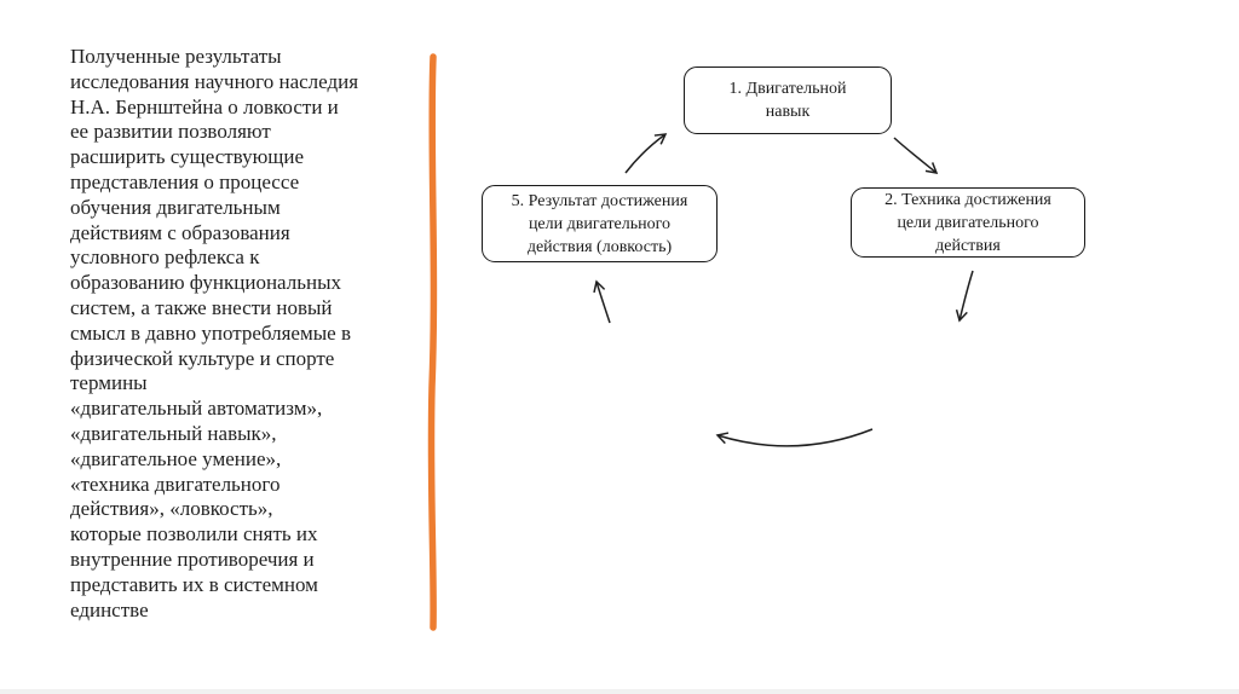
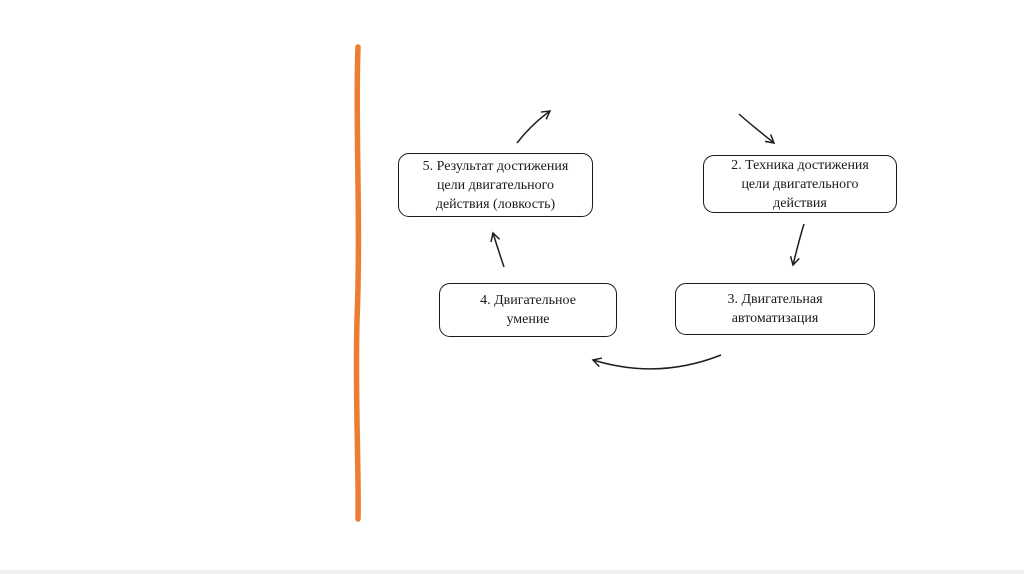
- Полученные результаты
- исследования научного наследия
- Н.А. Бернштейна о ловкости и
- ее развитии позволяют
- расширить существующие
- представления о процессе
- обучения двигательным
- действиям с образования
- условного рефлекса к
- образованию функциональных
- систем, а также внести новый
- смысл в давно употребляемые в
- физической культуре и спорте
- термины
- «двигательный автоматизм»,
- «двигательный навык»,
- «двигательное умение»,
- «техника двигательного
- действия», «ловкость»,
- которые позволили снять их
- внутренние противоречия и
- представить их в системном
- единстве
- 1. Двигательной
- навык
  2. Техника достижения
  цели двигательного
  действия
+ 3. Двигательная
+ автоматизация
+ 4. Двигательное
+ умение
  5. Результат достижения
  цели двигательного
  действия (ловкость)
